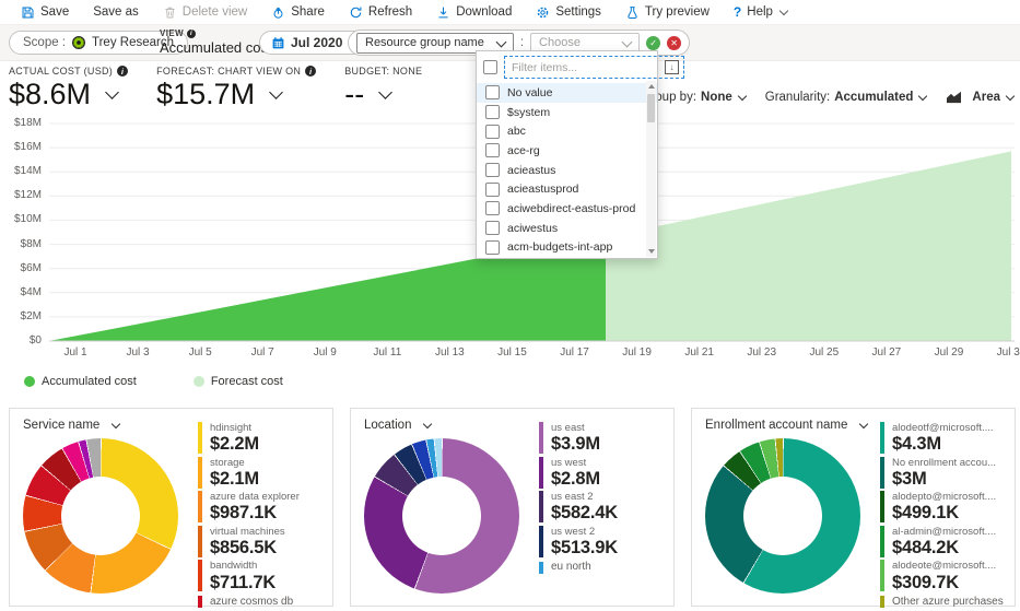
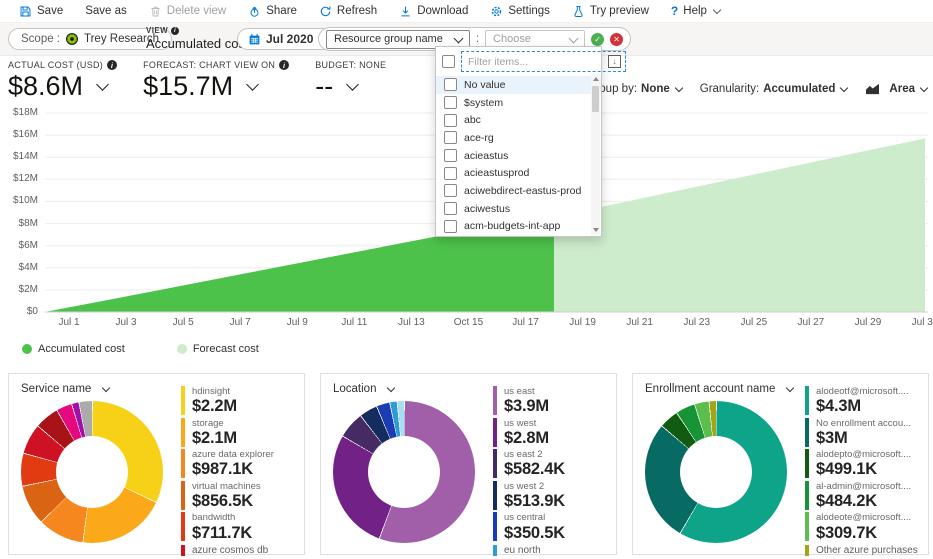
  Save
  Save as
  Delete view
  Share
  Refresh
  Download
  Settings
  Try preview
  Help
  Scope :
  Trey Research
  VIEW
  Accumulated co
  Jul 2020
  Resource group name
  :
  Choose
  ACTUAL COST (USD)
  $8.6M
  FORECAST: CHART VIEW ON
  $15.7M
  BUDGET: NONE
  --
  oup by:
  None
  Granularity:
  Accumulated
  Area
  $18M
  $16M
  $14M
  $12M
  $10M
  $8M
  $6M
  $4M
  $2M
  $0
  Jul 1
  Jul 3
  Jul 5
  Jul 7
  Jul 9
  Jul 11
  Jul 13
- Jul 15
+ Oct 15
  Jul 17
  Jul 19
  Jul 21
  Jul 23
  Jul 25
  Jul 27
  Jul 29
  Jul 3
  Accumulated cost
  Forecast cost
  Service name
  hdinsight
  $2.2M
  storage
  $2.1M
  azure data explorer
  $987.1K
  virtual machines
  $856.5K
  bandwidth
  $711.7K
  azure cosmos db
  Location
  us east
  $3.9M
  us west
  $2.8M
  us east 2
  $582.4K
  us west 2
  $513.9K
+ us central
+ $350.5K
  eu north
  Enrollment account name
  alodeotf@microsoft....
  $4.3M
  No enrollment accou...
  $3M
  alodepto@microsoft....
  $499.1K
  al-admin@microsoft....
  $484.2K
  alodeote@microsoft....
  $309.7K
  Other azure purchases
  Filter items...
  No value
  $system
  abc
  ace-rg
  acieastus
  acieastusprod
  aciwebdirect-eastus-prod
  aciwestus
  acm-budgets-int-app
